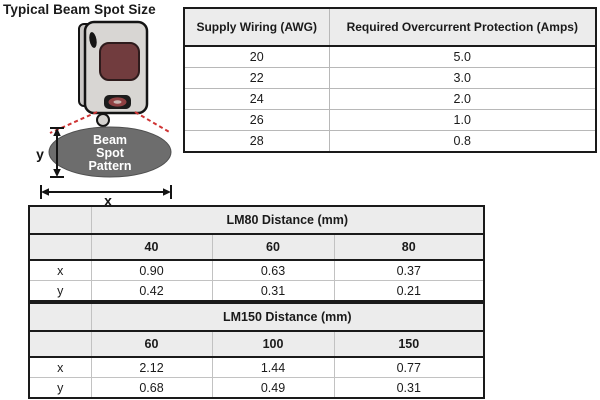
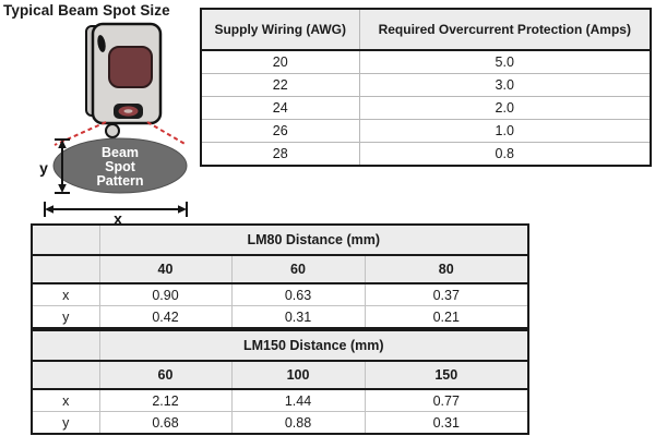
  Typical Beam Spot Size
  Beam
  Spot
  Pattern
  y
  x
  Supply Wiring (AWG)	Required Overcurrent Protection (Amps)
  20	5.0
  22	3.0
  24	2.0
  26	1.0
  28	0.8
  	LM80 Distance (mm)
  	40	60	80
  x	0.90	0.63	0.37
  y	0.42	0.31	0.21
  	LM150 Distance (mm)
  	60	100	150
  x	2.12	1.44	0.77
- y	0.68	0.49	0.31
+ y	0.68	0.88	0.31
